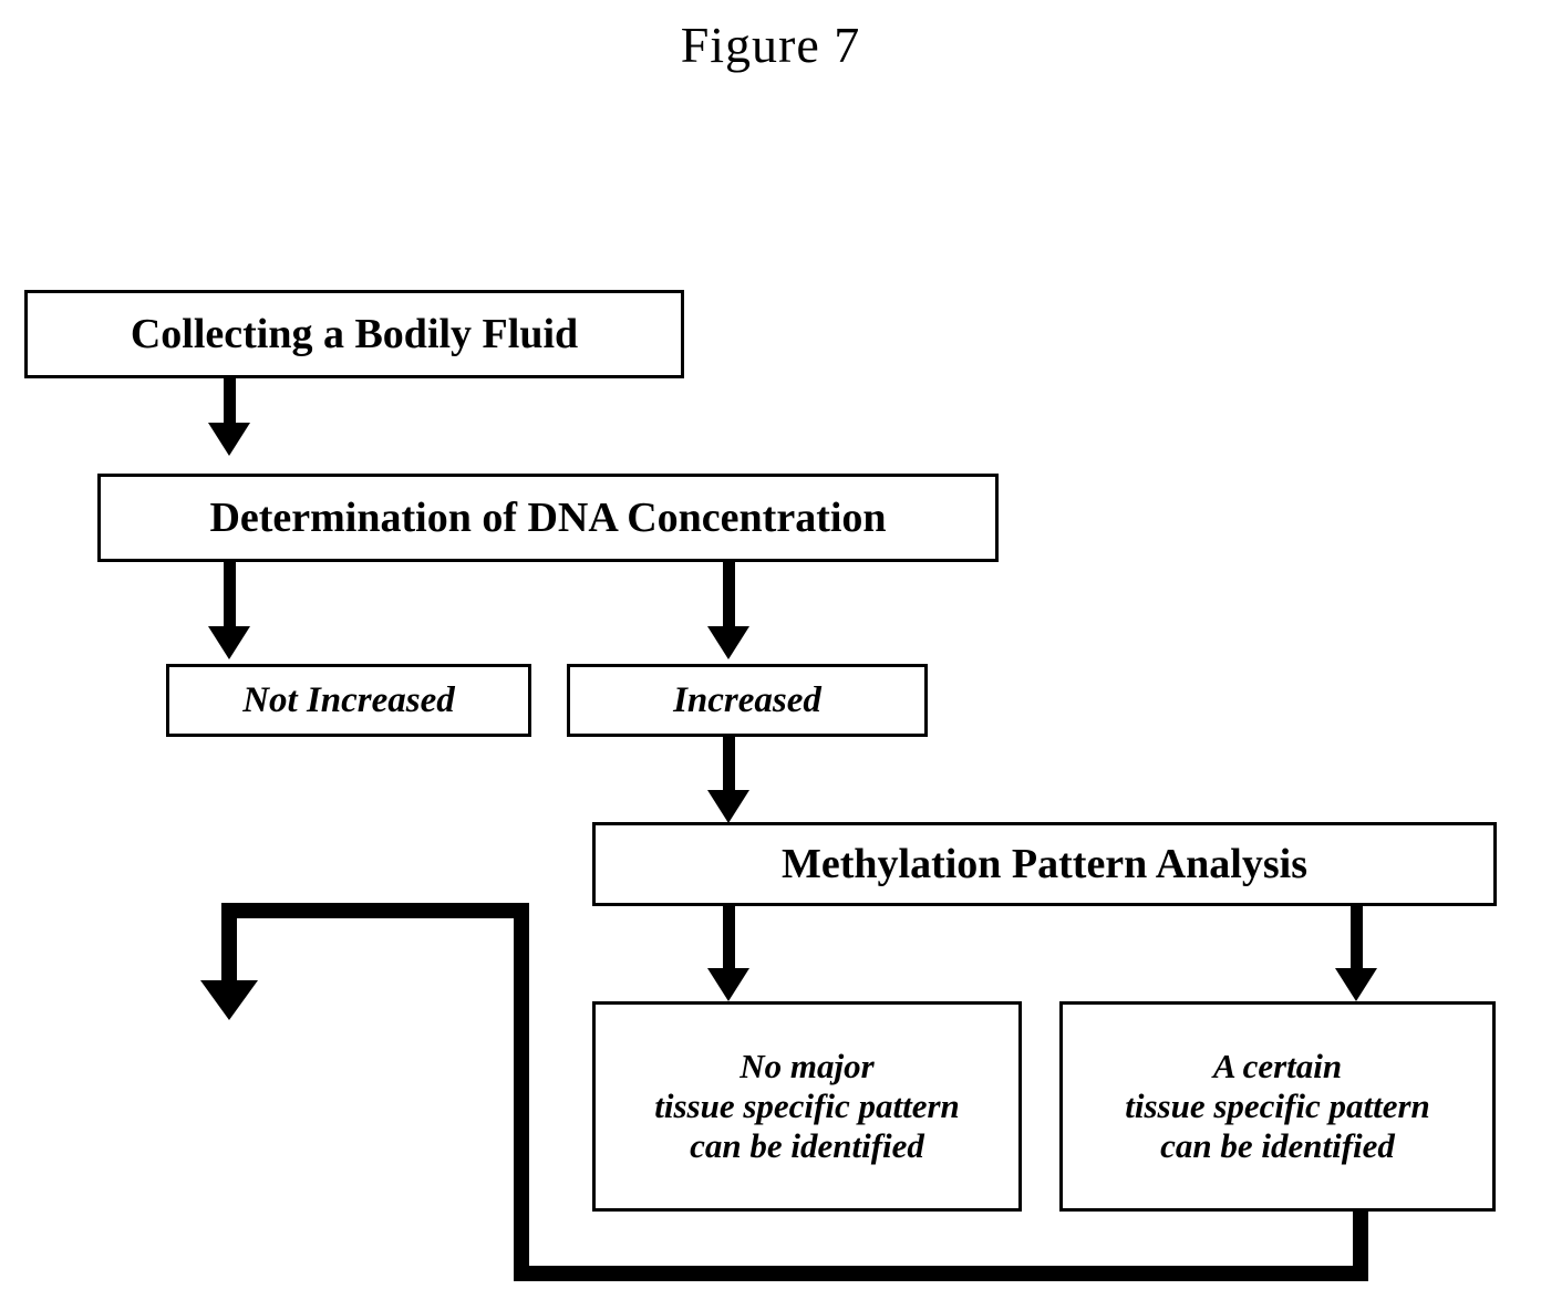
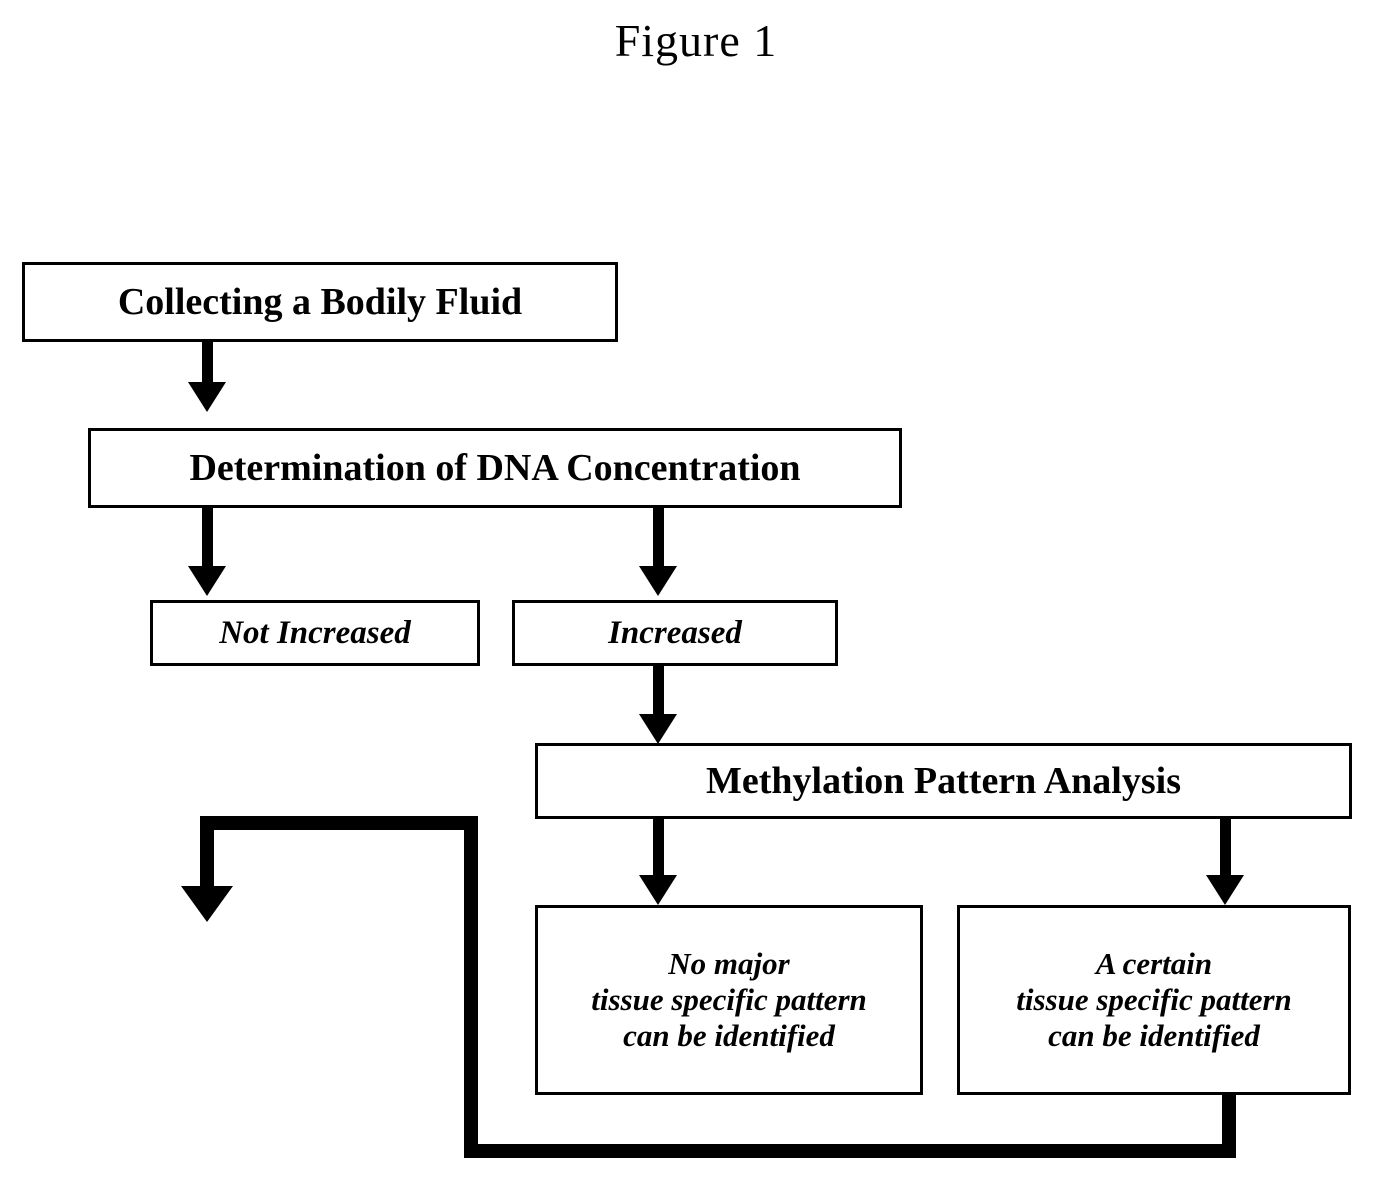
- Figure 7
+ Figure 1
  Collecting a Bodily Fluid
  Determination of DNA Concentration
  Not Increased
  Increased
  Methylation Pattern Analysis
  No major
  tissue specific pattern
  can be identified
  A certain
  tissue specific pattern
  can be identified
